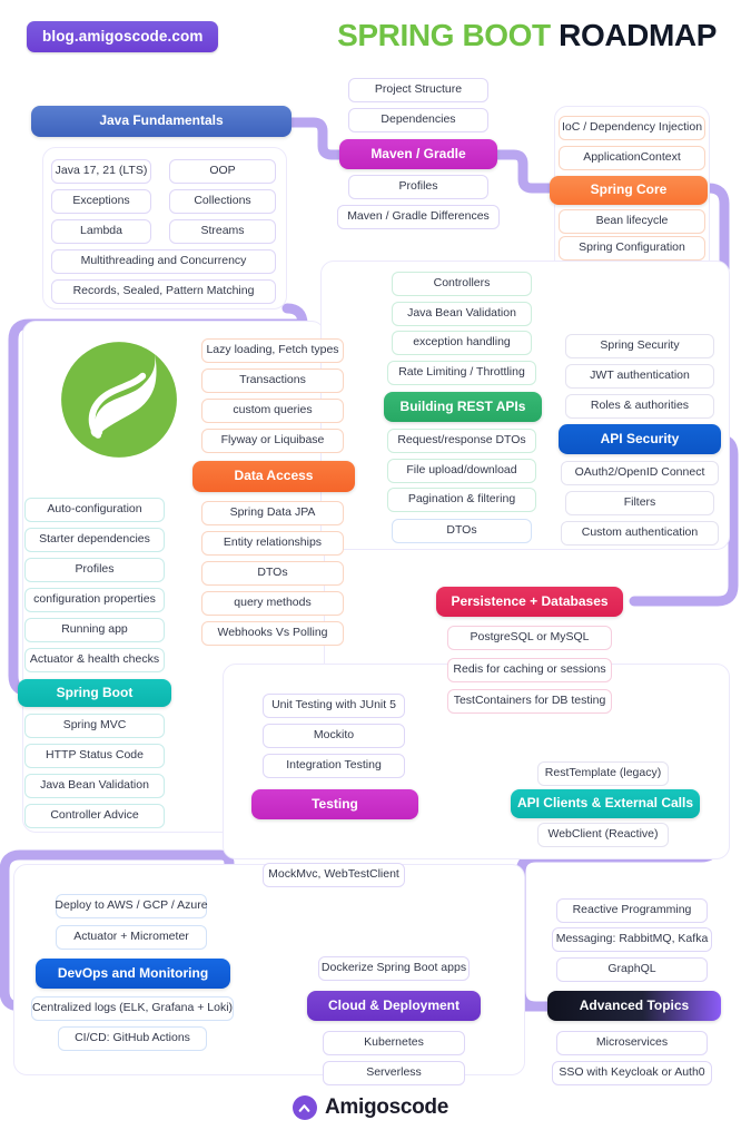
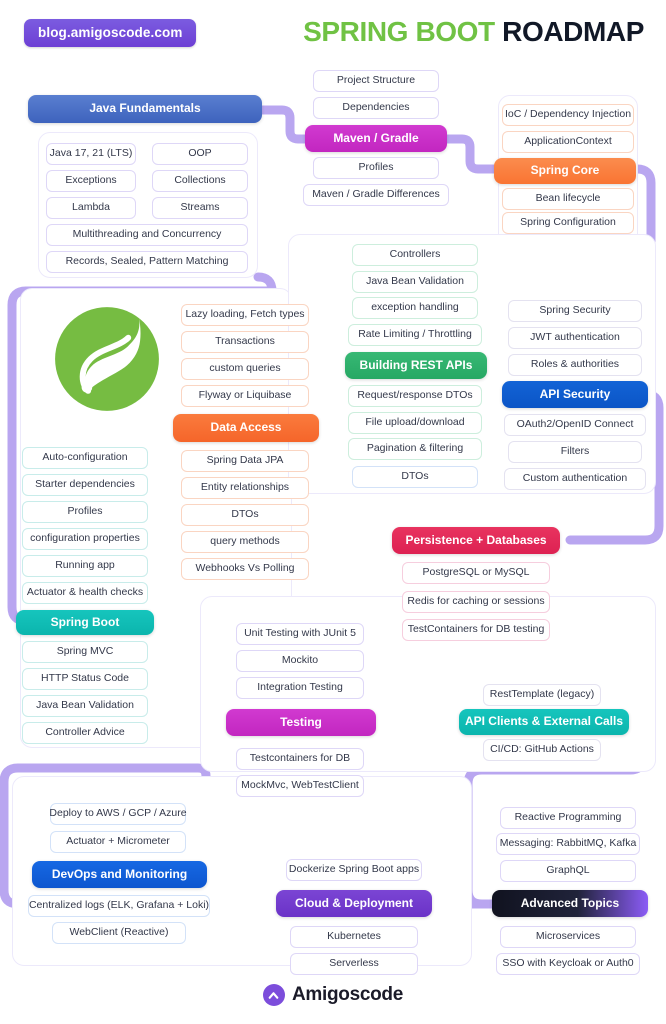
  blog.amigoscode.com
  SPRING BOOT ROADMAP
  Java Fundamentals
  Java 17, 21 (LTS)
  OOP
  Exceptions
  Collections
  Lambda
  Streams
  Multithreading and Concurrency
  Records, Sealed, Pattern Matching
  Project Structure
  Dependencies
  Maven / Gradle
  Profiles
  Maven / Gradle Differences
  IoC / Dependency Injection
  ApplicationContext
  Spring Core
  Bean lifecycle
  Spring Configuration
  Auto-configuration
  Starter dependencies
  Profiles
  configuration properties
  Running app
  Actuator & health checks
  Spring Boot
  Spring MVC
  HTTP Status Code
  Java Bean Validation
  Controller Advice
  Lazy loading, Fetch types
  Transactions
  custom queries
  Flyway or Liquibase
  Data Access
  Spring Data JPA
  Entity relationships
  DTOs
  query methods
  Webhooks Vs Polling
  Controllers
  Java Bean Validation
  exception handling
  Rate Limiting / Throttling
  Building REST APIs
  Request/response DTOs
  File upload/download
  Pagination & filtering
  DTOs
  Spring Security
  JWT authentication
  Roles & authorities
  API Security
  OAuth2/OpenID Connect
  Filters
  Custom authentication
  Persistence + Databases
  PostgreSQL or MySQL
  Redis for caching or sessions
  TestContainers for DB testing
  Unit Testing with JUnit 5
  Mockito
  Integration Testing
  Testing
+ Testcontainers for DB
  MockMvc, WebTestClient
  RestTemplate (legacy)
  API Clients & External Calls
- WebClient (Reactive)
+ CI/CD: GitHub Actions
  Deploy to AWS / GCP / Azure
  Actuator + Micrometer
  DevOps and Monitoring
  Centralized logs (ELK, Grafana + Loki)
- CI/CD: GitHub Actions
+ WebClient (Reactive)
  Dockerize Spring Boot apps
  Cloud & Deployment
  Kubernetes
  Serverless
  Reactive Programming
  Messaging: RabbitMQ, Kafka
  GraphQL
  Advanced Topics
  Microservices
  SSO with Keycloak or Auth0
  Amigoscode
